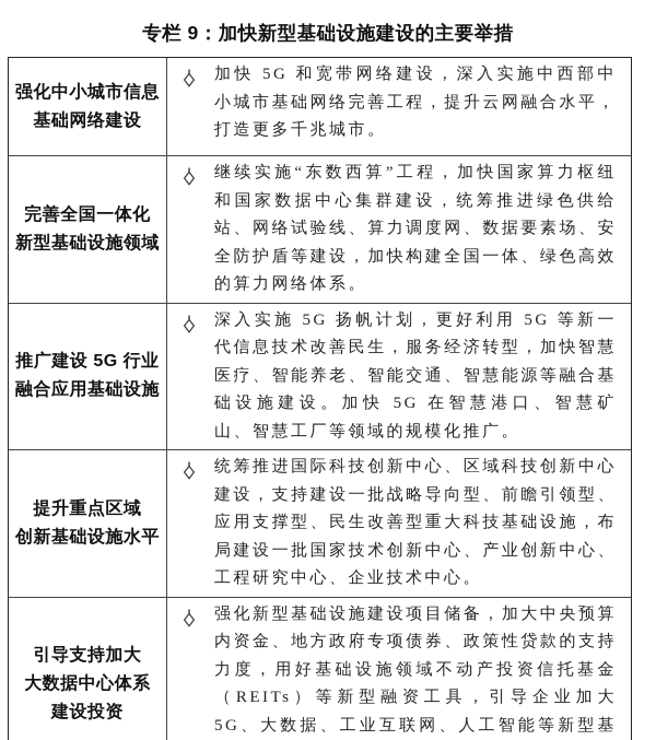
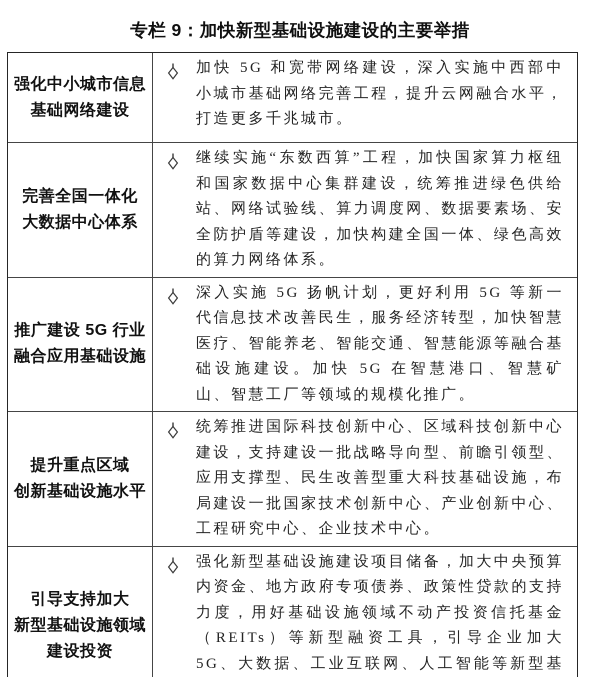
  专栏 9：加快新型基础设施建设的主要举措
  强化中小城市信息
  基础网络建设
  加快 5G 和宽带网络建设，深入实施中西部中小城市基础网络完善工程，提升云网融合水平，打造更多千兆城市。
  完善全国一体化
- 新型基础设施领域
+ 大数据中心体系
  继续实施“东数西算”工程，加快国家算力枢纽和国家数据中心集群建设，统筹推进绿色供给站、网络试验线、算力调度网、数据要素场、安全防护盾等建设，加快构建全国一体、绿色高效的算力网络体系。
  推广建设 5G 行业
  融合应用基础设施
  深入实施 5G 扬帆计划，更好利用 5G 等新一代信息技术改善民生，服务经济转型，加快智慧医疗、智能养老、智能交通、智慧能源等融合基础设施建设。加快 5G 在智慧港口、智慧矿山、智慧工厂等领域的规模化推广。
  提升重点区域
  创新基础设施水平
  统筹推进国际科技创新中心、区域科技创新中心建设，支持建设一批战略导向型、前瞻引领型、应用支撑型、民生改善型重大科技基础设施，布局建设一批国家技术创新中心、产业创新中心、工程研究中心、企业技术中心。
  引导支持加大
- 大数据中心体系
+ 新型基础设施领域
  建设投资
  强化新型基础设施建设项目储备，加大中央预算内资金、地方政府专项债券、政策性贷款的支持力度，用好基础设施领域不动产投资信托基金（REITs）等新型融资工具，引导企业加大 5G、大数据、工业互联网、人工智能等新型基
